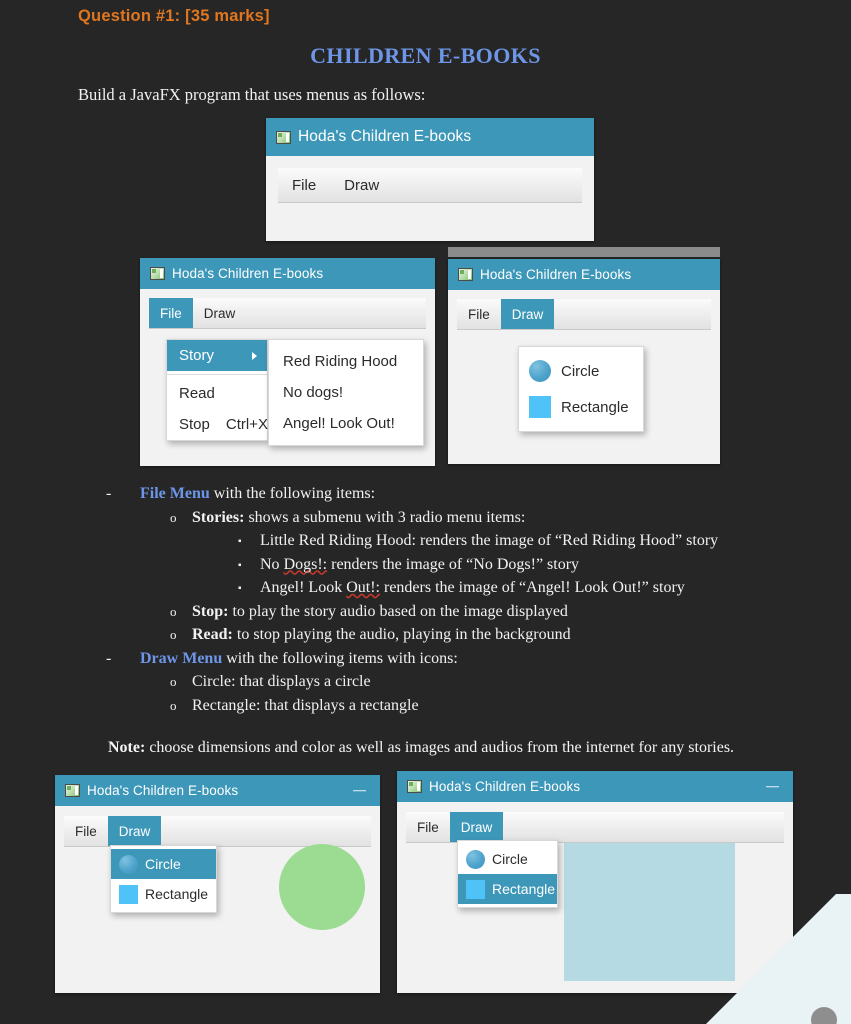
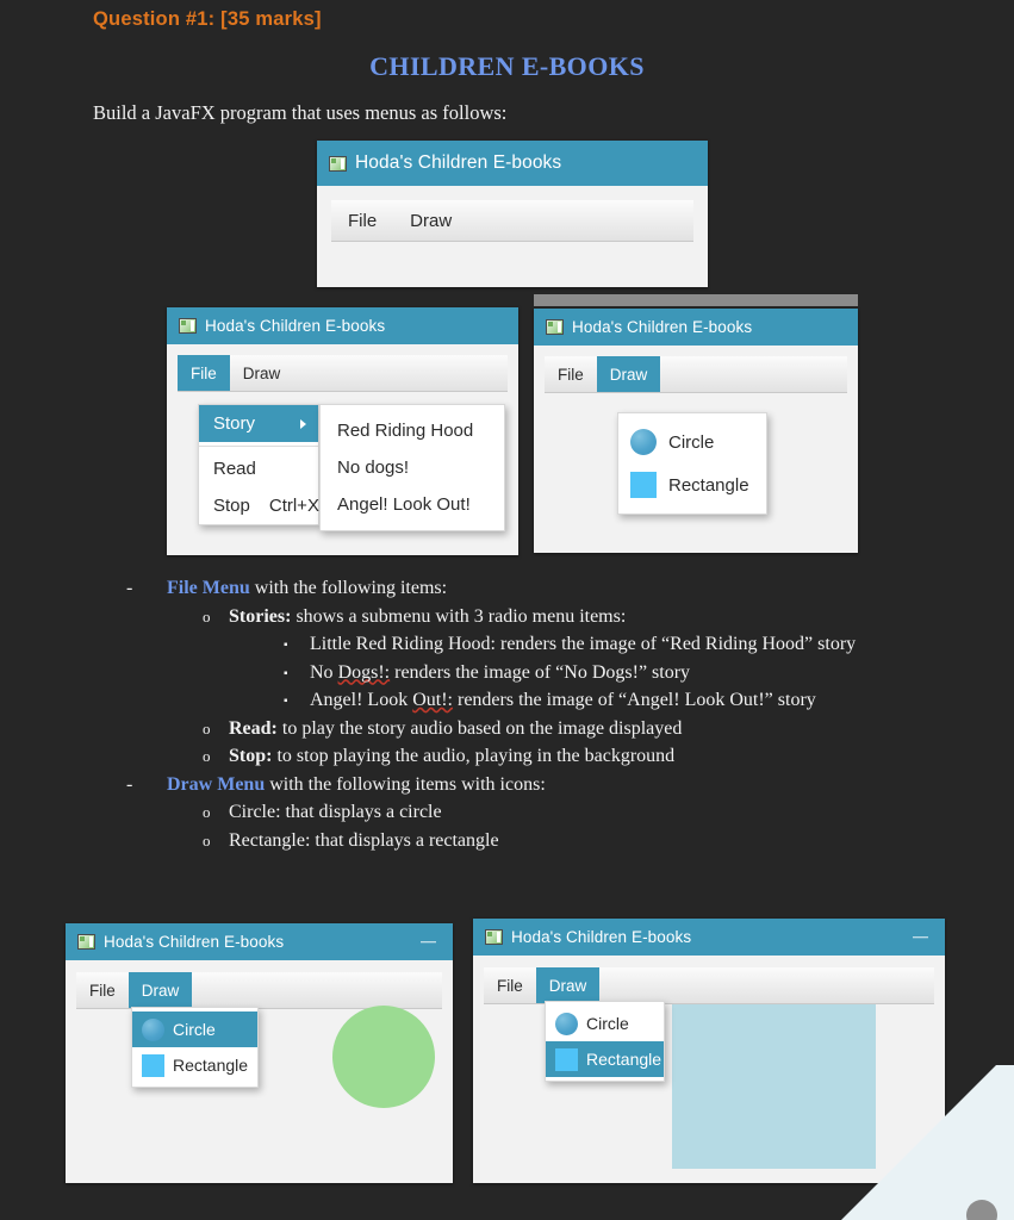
  Question #1: [35 marks]
  CHILDREN E-BOOKS
  Build a JavaFX program that uses menus as follows:
  Hoda's Children E-books
  File
  Draw
  Hoda's Children E-books
  File
  Draw
  Story
  Read
  Stop
  Ctrl+X
  Red Riding Hood
  No dogs!
  Angel! Look Out!
  Hoda's Children E-books
  File
  Draw
  Circle
  Rectangle
  -
  File Menu with the following items:
  o
  Stories: shows a submenu with 3 radio menu items:
  ▪
  Little Red Riding Hood: renders the image of “Red Riding Hood” story
  ▪
  No Dogs!: renders the image of “No Dogs!” story
  ▪
  Angel! Look Out!: renders the image of “Angel! Look Out!” story
  o
- Stop: to play the story audio based on the image displayed
+ Read: to play the story audio based on the image displayed
  o
- Read: to stop playing the audio, playing in the background
+ Stop: to stop playing the audio, playing in the background
  -
  Draw Menu with the following items with icons:
  o
  Circle: that displays a circle
  o
  Rectangle: that displays a rectangle
- Note: choose dimensions and color as well as images and audios from the internet for any stories.
  Hoda's Children E-books
  File
  Draw
  Circle
  Rectangle
  Hoda's Children E-books
  File
  Draw
  Circle
  Rectangle
